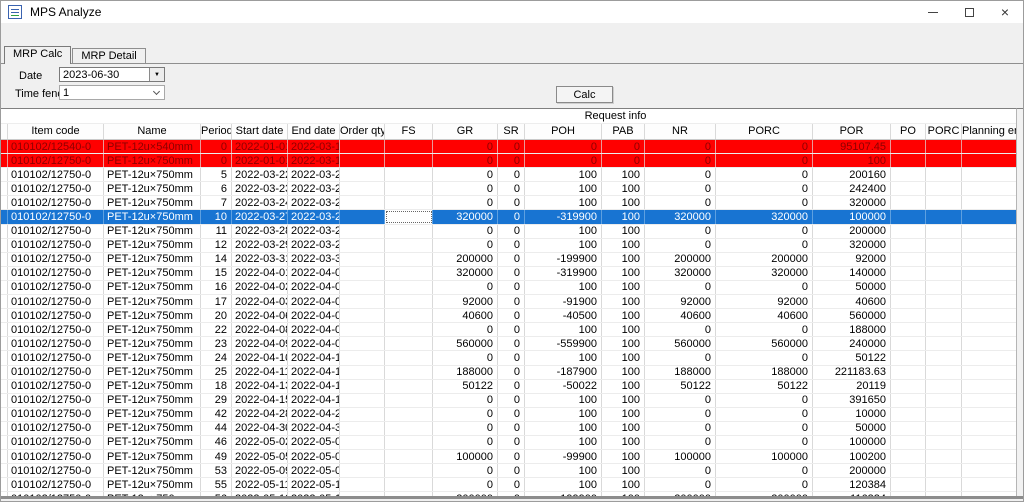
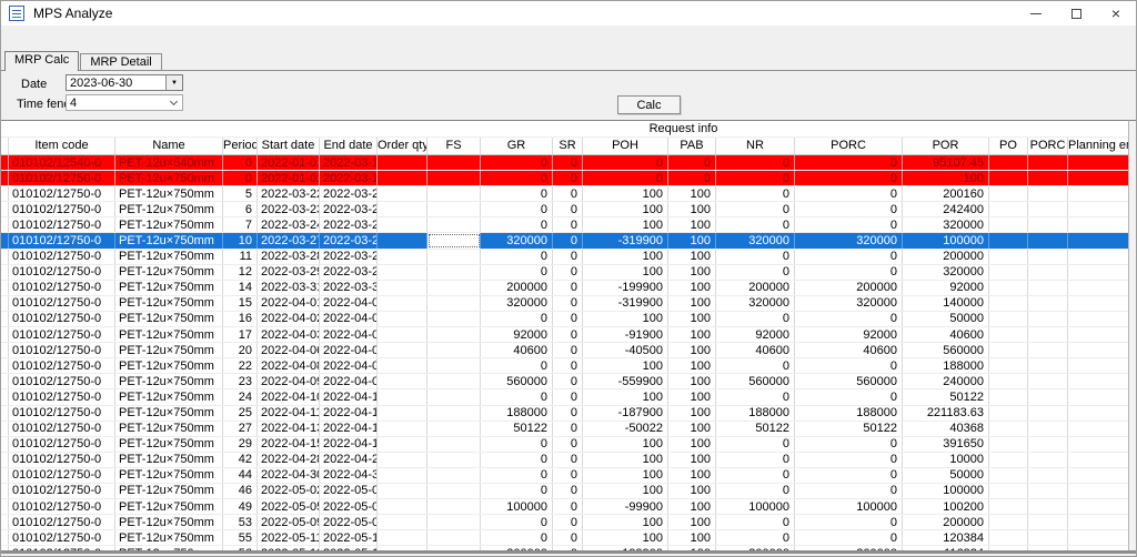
  MPS Analyze
  ×
  MRP Calc
  MRP Detail
  Date
  2023-06-30
  Time fen
- 1
+ 4
  Calc
  Request info
  Item code
  Name
  Period
  Start date
  End date
  Order qty
  FS
  GR
  SR
  POH
  PAB
  NR
  PORC
  POR
  PO
  PORC
  Planning e
  010102/12540-0
  PET-12u×540mm
  0
  2022-01-0
  2022-03-1
  0
  0
  0
  0
  0
  0
  95107.45
  010102/12750-0
  PET-12u×750mm
  0
  2022-01-0
  2022-03-1
  0
  0
  0
  0
  0
  0
  100
  010102/12750-0
  PET-12u×750mm
  5
  2022-03-2
  2022-03-2
  0
  0
  100
  100
  0
  0
  200160
  010102/12750-0
  PET-12u×750mm
  6
  2022-03-2
  2022-03-2
  0
  0
  100
  100
  0
  0
  242400
  010102/12750-0
  PET-12u×750mm
  7
  2022-03-2
  2022-03-2
  0
  0
  100
  100
  0
  0
  320000
  010102/12750-0
  PET-12u×750mm
  10
  2022-03-2
  2022-03-2
  320000
  0
  -319900
  100
  320000
  320000
  100000
  010102/12750-0
  PET-12u×750mm
  11
  2022-03-2
  2022-03-2
  0
  0
  100
  100
  0
  0
  200000
  010102/12750-0
  PET-12u×750mm
  12
  2022-03-2
  2022-03-2
  0
  0
  100
  100
  0
  0
  320000
  010102/12750-0
  PET-12u×750mm
  14
  2022-03-3
  2022-03-3
  200000
  0
  -199900
  100
  200000
  200000
  92000
  010102/12750-0
  PET-12u×750mm
  15
  2022-04-0
  2022-04-0
  320000
  0
  -319900
  100
  320000
  320000
  140000
  010102/12750-0
  PET-12u×750mm
  16
  2022-04-0
  2022-04-0
  0
  0
  100
  100
  0
  0
  50000
  010102/12750-0
  PET-12u×750mm
  17
  2022-04-0
  2022-04-0
  92000
  0
  -91900
  100
  92000
  92000
  40600
  010102/12750-0
  PET-12u×750mm
  20
  2022-04-0
  2022-04-0
  40600
  0
  -40500
  100
  40600
  40600
  560000
  010102/12750-0
  PET-12u×750mm
  22
  2022-04-0
  2022-04-0
  0
  0
  100
  100
  0
  0
  188000
  010102/12750-0
  PET-12u×750mm
  23
  2022-04-0
  2022-04-0
  560000
  0
  -559900
  100
  560000
  560000
  240000
  010102/12750-0
  PET-12u×750mm
  24
  2022-04-1
  2022-04-1
  0
  0
  100
  100
  0
  0
  50122
  010102/12750-0
  PET-12u×750mm
  25
  2022-04-11
  2022-04-1
  188000
  0
  -187900
  100
  188000
  188000
  221183.63
  010102/12750-0
  PET-12u×750mm
- 18
+ 27
  2022-04-1
  2022-04-1
  50122
  0
  -50022
  100
  50122
  50122
- 20119
+ 40368
  010102/12750-0
  PET-12u×750mm
  29
  2022-04-1
  2022-04-1
  0
  0
  100
  100
  0
  0
  391650
  010102/12750-0
  PET-12u×750mm
  42
  2022-04-2
  2022-04-2
  0
  0
  100
  100
  0
  0
  10000
  010102/12750-0
  PET-12u×750mm
  44
  2022-04-3
  2022-04-3
  0
  0
  100
  100
  0
  0
  50000
  010102/12750-0
  PET-12u×750mm
  46
  2022-05-0
  2022-05-0
  0
  0
  100
  100
  0
  0
  100000
  010102/12750-0
  PET-12u×750mm
  49
  2022-05-0
  2022-05-0
  100000
  0
  -99900
  100
  100000
  100000
  100200
  010102/12750-0
  PET-12u×750mm
  53
  2022-05-0
  2022-05-0
  0
  0
  100
  100
  0
  0
  200000
  010102/12750-0
  PET-12u×750mm
  55
  2022-05-11
  2022-05-1
  0
  0
  100
  100
  0
  0
  120384
